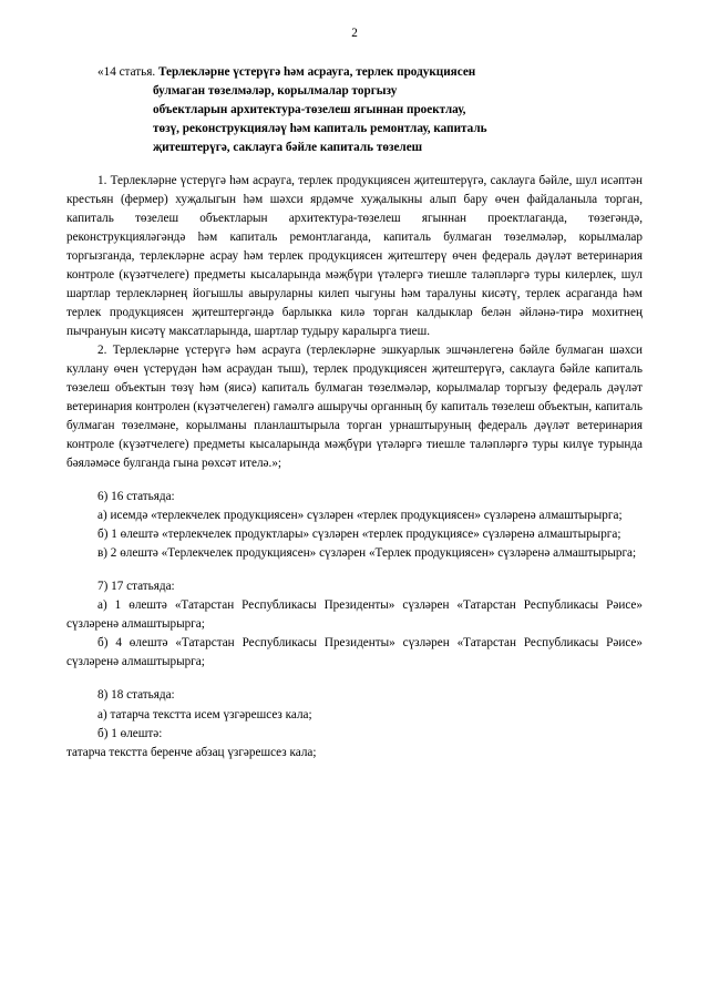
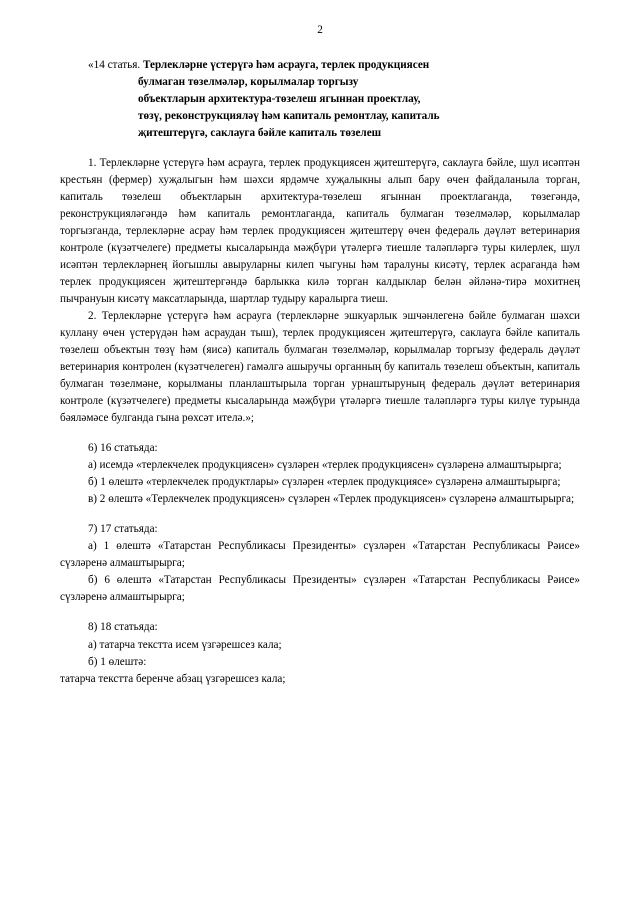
  2
  «14 статья. Терлекләрне үстерүгә һәм асрауга, терлек продукциясен
  булмаган төзелмәләр, корылмалар торгызу
  объектларын архитектура-төзелеш ягыннан проектлау,
  төзү, реконструкцияләү һәм капиталь ремонтлау, капиталь
  җитештерүгә, саклауга бәйле капиталь төзелеш
- 1. Терлекләрне үстерүгә һәм асрауга, терлек продукциясен җитештерүгә, саклауга бәйле, шул исәптән крестьян (фермер) хуҗалыгын һәм шәхси ярдәмче хуҗалыкны алып бару өчен файдаланыла торган, капиталь төзелеш объектларын архитектура-төзелеш ягыннан проектлаганда, төзегәндә, реконструкцияләгәндә һәм капиталь ремонтлаганда, капиталь булмаган төзелмәләр, корылмалар торгызганда, терлекләрне асрау һәм терлек продукциясен җитештерү өчен федераль дәүләт ветеринария контроле (күзәтчелеге) предметы кысаларында мәҗбүри үтәлергә тиешле таләпләргә туры килерлек, шул шартлар терлекләрнең йогышлы авыруларны килеп чыгуны һәм таралуны кисәтү, терлек асраганда һәм терлек продукциясен җитештергәндә барлыкка килә торган калдыклар белән әйләнә-тирә мохитнең пычрануын кисәтү максатларында, шартлар тудыру каралырга тиеш.
+ 1. Терлекләрне үстерүгә һәм асрауга, терлек продукциясен җитештерүгә, саклауга бәйле, шул исәптән крестьян (фермер) хуҗалыгын һәм шәхси ярдәмче хуҗалыкны алып бару өчен файдаланыла торган, капиталь төзелеш объектларын архитектура-төзелеш ягыннан проектлаганда, төзегәндә, реконструкцияләгәндә һәм капиталь ремонтлаганда, капиталь булмаган төзелмәләр, корылмалар торгызганда, терлекләрне асрау һәм терлек продукциясен җитештерү өчен федераль дәүләт ветеринария контроле (күзәтчелеге) предметы кысаларында мәҗбүри үтәлергә тиешле таләпләргә туры килерлек, шул исәптән терлекләрнең йогышлы авыруларны килеп чыгуны һәм таралуны кисәтү, терлек асраганда һәм терлек продукциясен җитештергәндә барлыкка килә торган калдыклар белән әйләнә-тирә мохитнең пычрануын кисәтү максатларында, шартлар тудыру каралырга тиеш.
  2. Терлекләрне үстерүгә һәм асрауга (терлекләрне эшкуарлык эшчәнлегенә бәйле булмаган шәхси куллану өчен үстерүдән һәм асраудан тыш), терлек продукциясен җитештерүгә, саклауга бәйле капиталь төзелеш объектын төзү һәм (яисә) капиталь булмаган төзелмәләр, корылмалар торгызу федераль дәүләт ветеринария контролен (күзәтчелеген) гамәлгә ашыручы органның бу капиталь төзелеш объектын, капиталь булмаган төзелмәне, корылманы планлаштырыла торган урнаштыруның федераль дәүләт ветеринария контроле (күзәтчелеге) предметы кысаларында мәҗбүри үтәләргә тиешле таләпләргә туры килүе турында бәяләмәсе булганда гына рөхсәт ителә.»;
  6) 16 статьяда:
  а) исемдә «терлекчелек продукциясен» сүзләрен «терлек продукциясен» сүзләренә алмаштырырга;
  б) 1 өлештә «терлекчелек продуктлары» сүзләрен «терлек продукциясе» сүзләренә алмаштырырга;
  в) 2 өлештә «Терлекчелек продукциясен» сүзләрен «Терлек продукциясен» сүзләренә алмаштырырга;
  7) 17 статьяда:
  а) 1 өлештә «Татарстан Республикасы Президенты» сүзләрен «Татарстан Республикасы Рәисе» сүзләренә алмаштырырга;
- б) 4 өлештә «Татарстан Республикасы Президенты» сүзләрен «Татарстан Республикасы Рәисе» сүзләренә алмаштырырга;
+ б) 6 өлештә «Татарстан Республикасы Президенты» сүзләрен «Татарстан Республикасы Рәисе» сүзләренә алмаштырырга;
  8) 18 статьяда:
  а) татарча текстта исем үзгәрешсез кала;
  б) 1 өлештә:
  татарча текстта беренче абзац үзгәрешсез кала;
